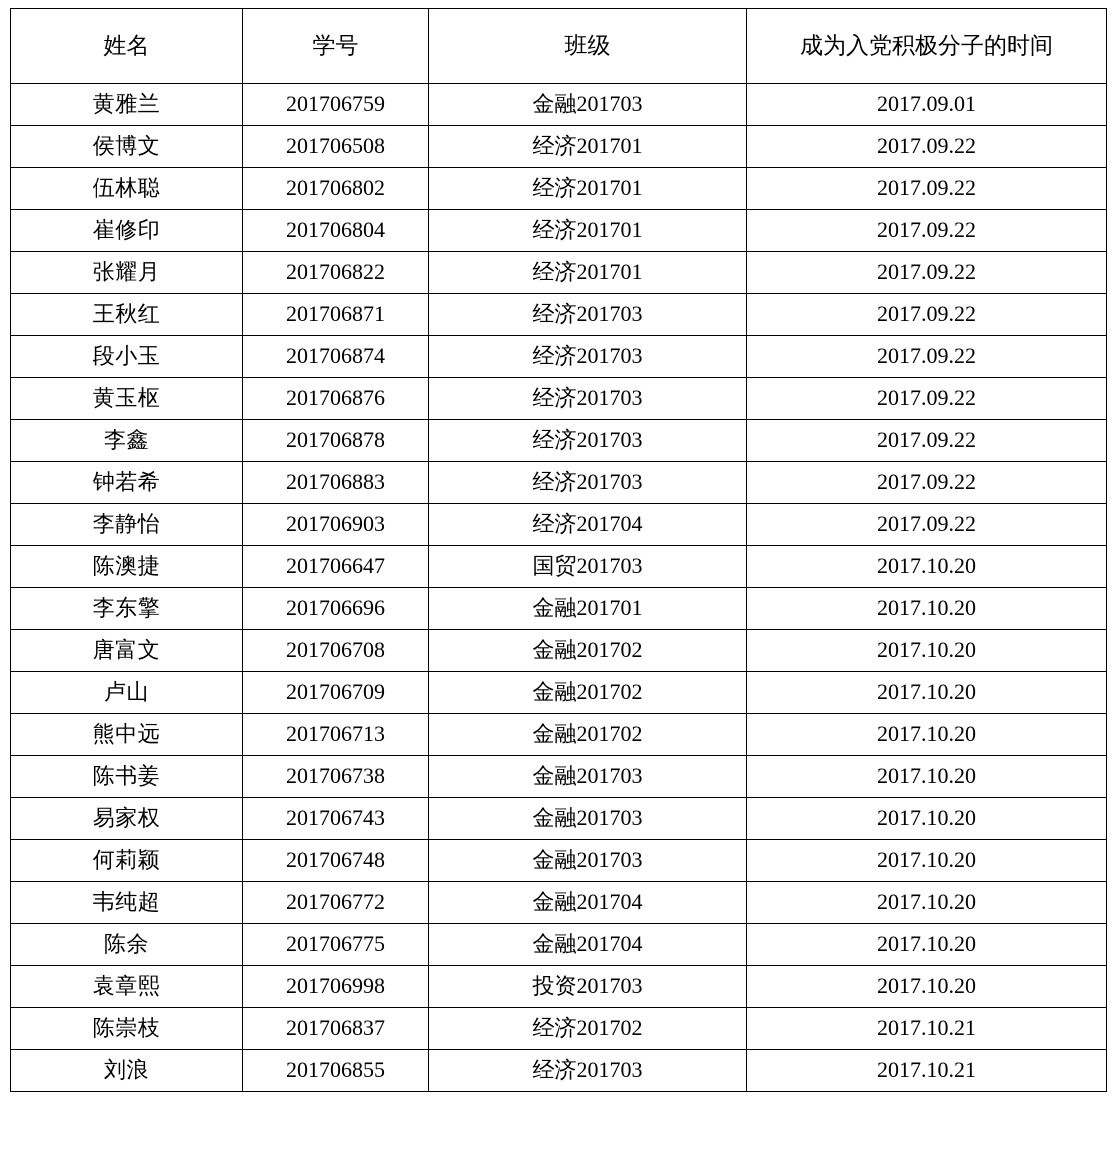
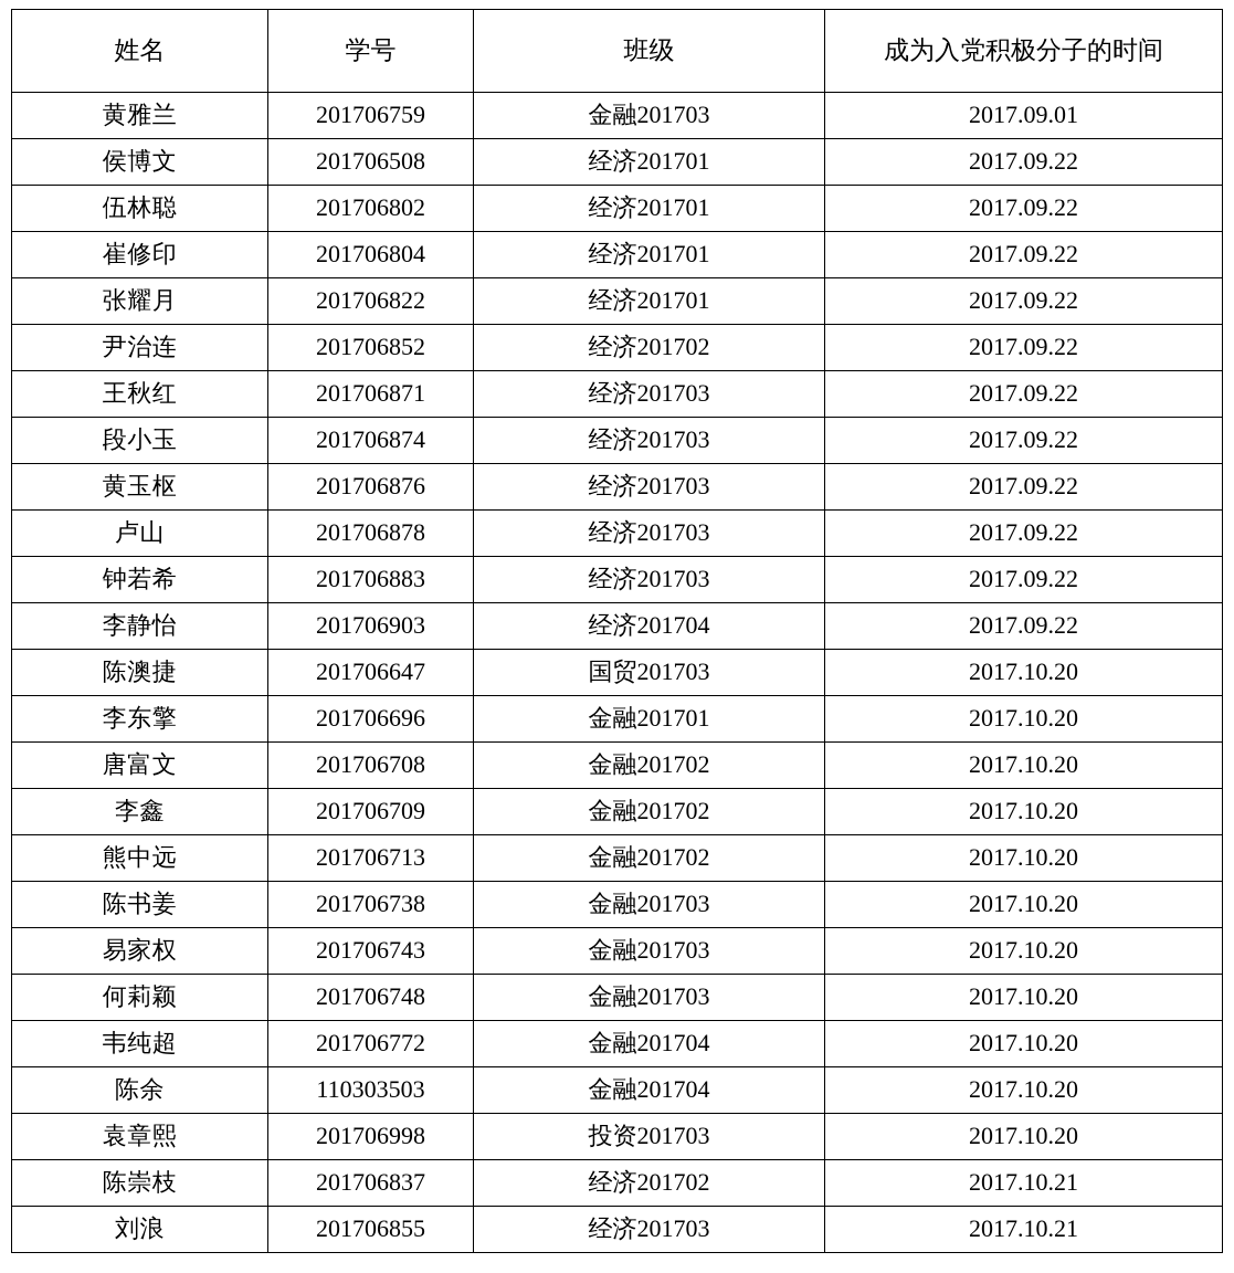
  姓名	学号	班级	成为入党积极分子的时间
  黄雅兰	201706759	金融201703	2017.09.01
  侯博文	201706508	经济201701	2017.09.22
  伍林聪	201706802	经济201701	2017.09.22
  崔修印	201706804	经济201701	2017.09.22
  张耀月	201706822	经济201701	2017.09.22
+ 尹治连	201706852	经济201702	2017.09.22
  王秋红	201706871	经济201703	2017.09.22
  段小玉	201706874	经济201703	2017.09.22
  黄玉枢	201706876	经济201703	2017.09.22
- 李鑫	201706878	经济201703	2017.09.22
+ 卢山	201706878	经济201703	2017.09.22
  钟若希	201706883	经济201703	2017.09.22
  李静怡	201706903	经济201704	2017.09.22
  陈澳捷	201706647	国贸201703	2017.10.20
  李东擎	201706696	金融201701	2017.10.20
  唐富文	201706708	金融201702	2017.10.20
- 卢山	201706709	金融201702	2017.10.20
+ 李鑫	201706709	金融201702	2017.10.20
  熊中远	201706713	金融201702	2017.10.20
  陈书姜	201706738	金融201703	2017.10.20
  易家权	201706743	金融201703	2017.10.20
  何莉颖	201706748	金融201703	2017.10.20
  韦纯超	201706772	金融201704	2017.10.20
- 陈余	201706775	金融201704	2017.10.20
+ 陈余	110303503	金融201704	2017.10.20
  袁章熙	201706998	投资201703	2017.10.20
  陈崇枝	201706837	经济201702	2017.10.21
  刘浪	201706855	经济201703	2017.10.21
